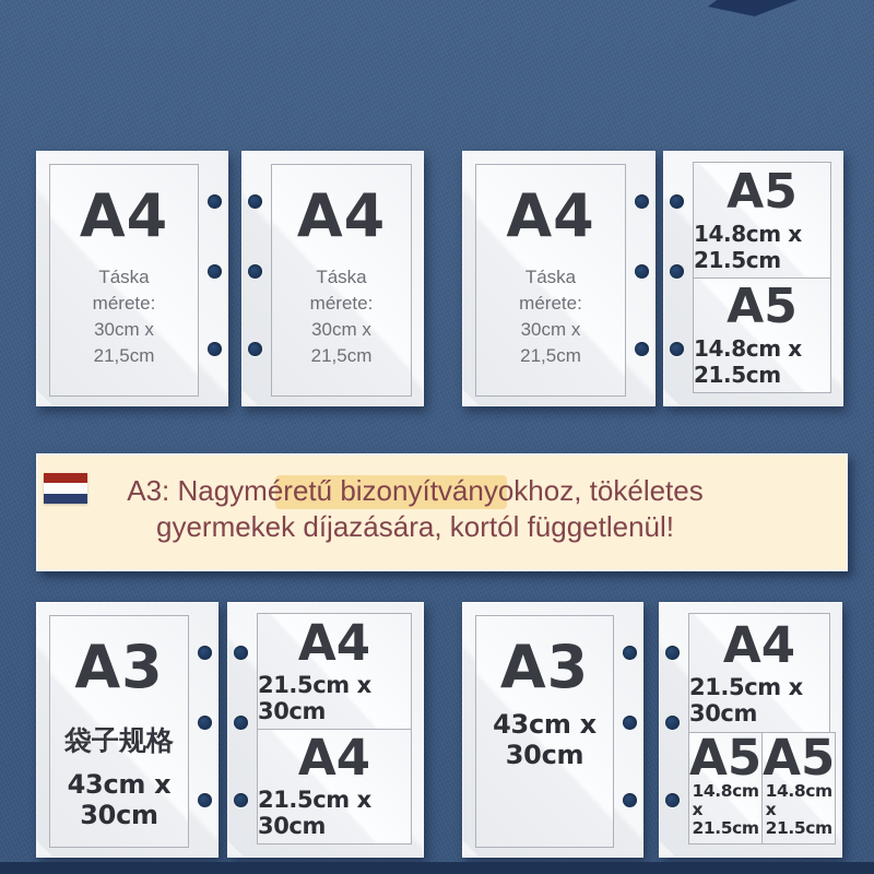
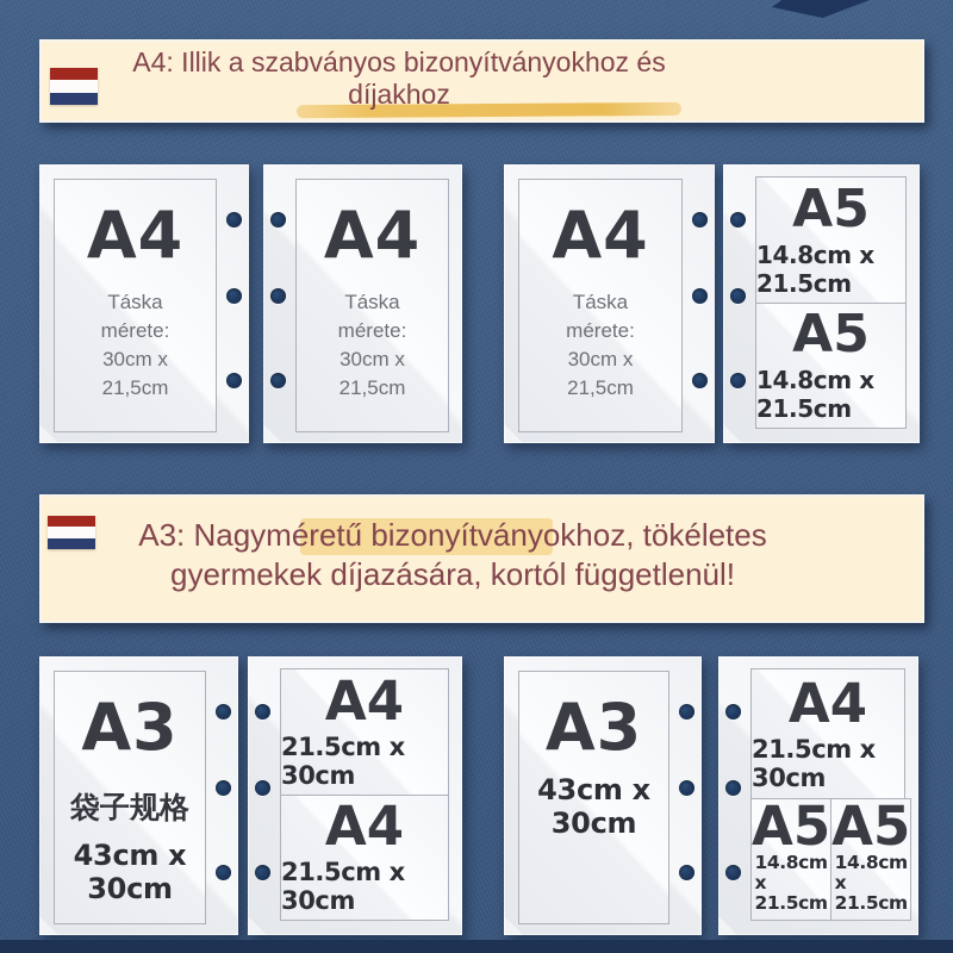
+ A4: Illik a szabványos bizonyítványokhoz és
+ díjakhoz
  A4
  Táska
  mérete:
  30cm x
  21,5cm
  A4
  Táska
  mérete:
  30cm x
  21,5cm
  A4
  Táska
  mérete:
  30cm x
  21,5cm
  A5
  14.8cm x 21.5cm
  A5
  14.8cm x 21.5cm
  A3: Nagyméretű bizonyítványokhoz, tökéletes
  gyermekek díjazására, kortól függetlenül!
  A3
  袋子规格
  43cm x 30cm
  A4
  21.5cm x 30cm
  A4
  21.5cm x 30cm
  A3
  43cm x 30cm
  A4
  21.5cm x 30cm
  A5
  14.8cm
  x
  21.5cm
  A5
  14.8cm
  x
  21.5cm
